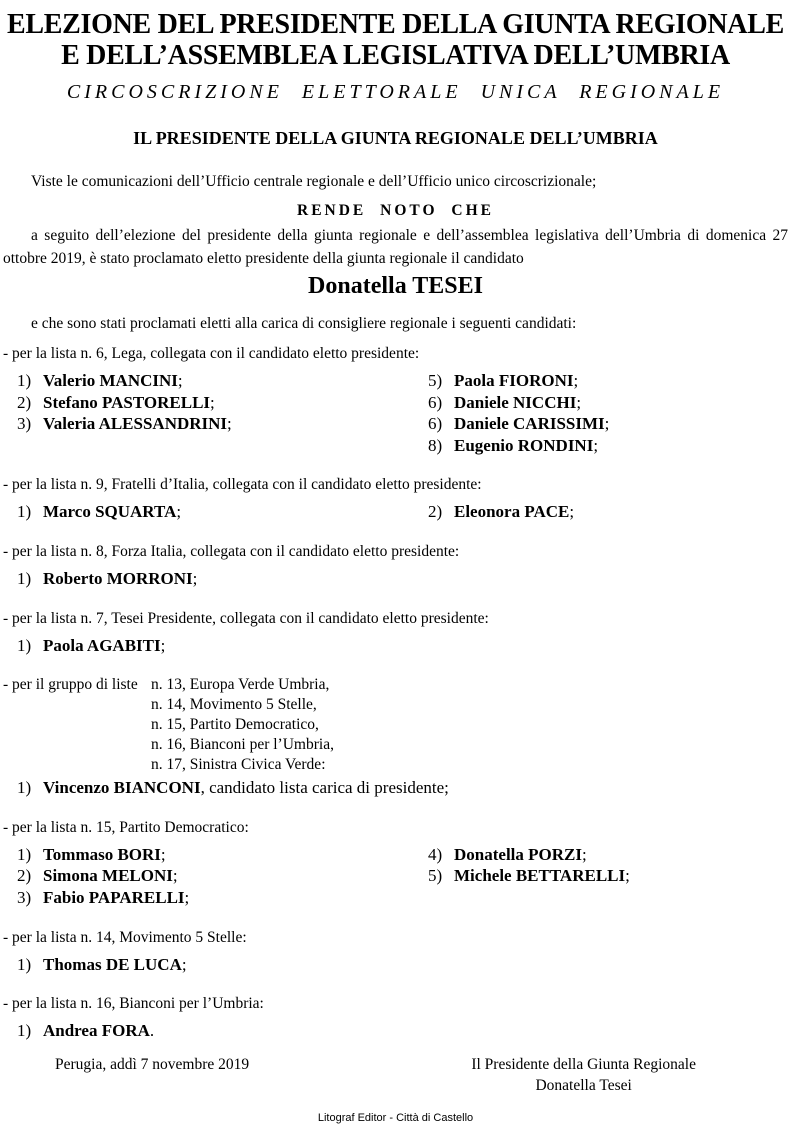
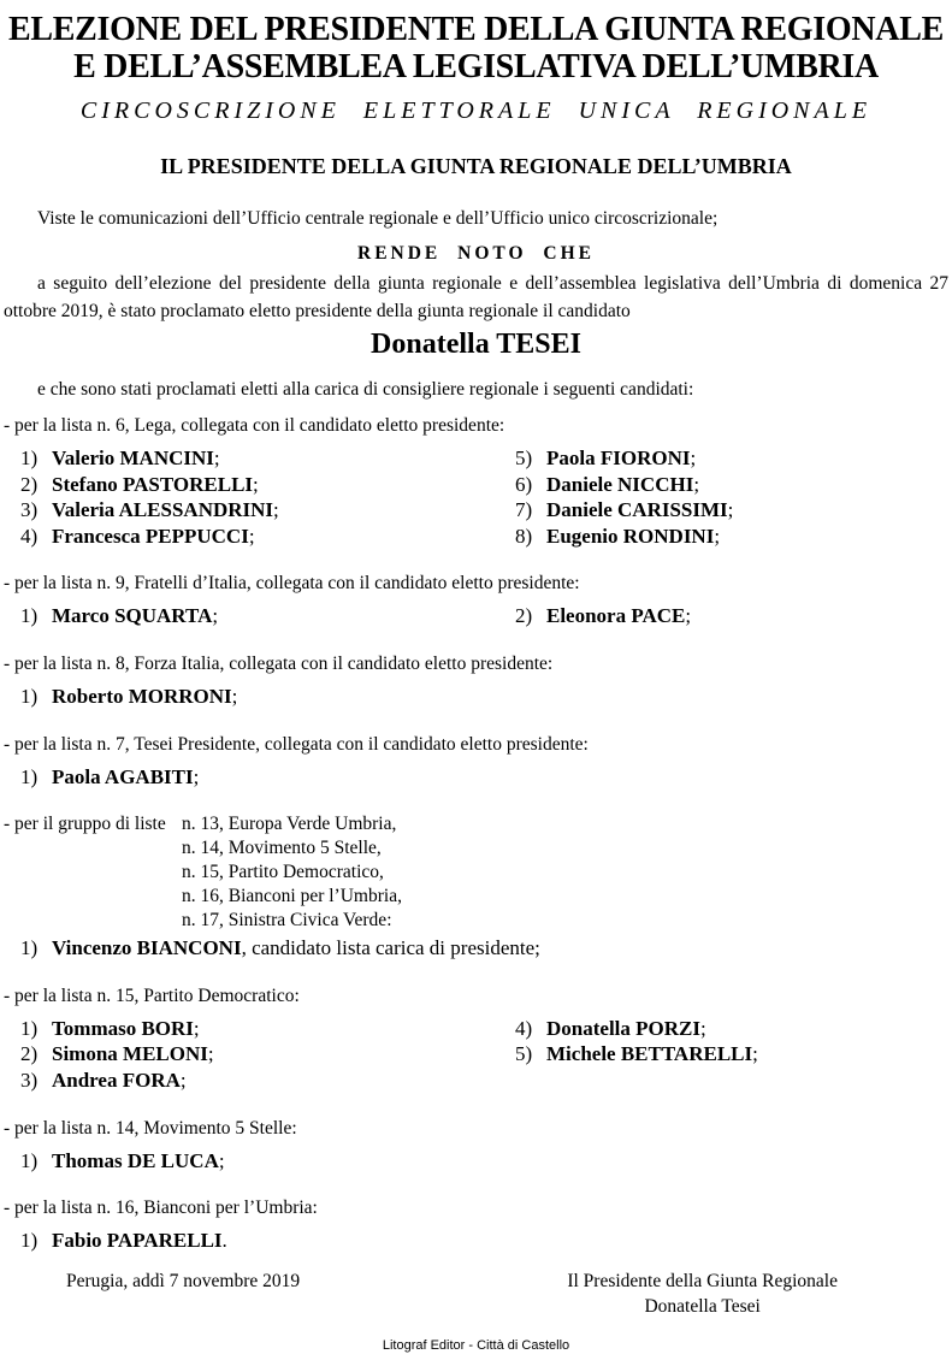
  ELEZIONE DEL PRESIDENTE DELLA GIUNTA REGIONALE
  E DELL’ASSEMBLEA LEGISLATIVA DELL’UMBRIA
  CIRCOSCRIZIONE ELETTORALE UNICA REGIONALE
  IL PRESIDENTE DELLA GIUNTA REGIONALE DELL’UMBRIA
  Viste le comunicazioni dell’Ufficio centrale regionale e dell’Ufficio unico circoscrizionale;
  RENDE NOTO CHE
  a seguito dell’elezione del presidente della giunta regionale e dell’assemblea legislativa dell’Umbria di domenica 27 ottobre 2019, è stato proclamato eletto presidente della giunta regionale il candidato
  Donatella TESEI
  e che sono stati proclamati eletti alla carica di consigliere regionale i seguenti candidati:
  - per la lista n. 6, Lega, collegata con il candidato eletto presidente:
  1) Valerio MANCINI;
  2) Stefano PASTORELLI;
  3) Valeria ALESSANDRINI;
+ 4) Francesca PEPPUCCI;
  5) Paola FIORONI;
  6) Daniele NICCHI;
- 6) Daniele CARISSIMI;
+ 7) Daniele CARISSIMI;
  8) Eugenio RONDINI;
  - per la lista n. 9, Fratelli d’Italia, collegata con il candidato eletto presidente:
  1) Marco SQUARTA;
  2) Eleonora PACE;
  - per la lista n. 8, Forza Italia, collegata con il candidato eletto presidente:
  1) Roberto MORRONI;
  - per la lista n. 7, Tesei Presidente, collegata con il candidato eletto presidente:
  1) Paola AGABITI;
  - per il gruppo di liste
  n. 13, Europa Verde Umbria,
  n. 14, Movimento 5 Stelle,
  n. 15, Partito Democratico,
  n. 16, Bianconi per l’Umbria,
  n. 17, Sinistra Civica Verde:
  1) Vincenzo BIANCONI, candidato lista carica di presidente;
  - per la lista n. 15, Partito Democratico:
  1) Tommaso BORI;
  2) Simona MELONI;
- 3) Fabio PAPARELLI;
+ 3) Andrea FORA;
  4) Donatella PORZI;
  5) Michele BETTARELLI;
  - per la lista n. 14, Movimento 5 Stelle:
  1) Thomas DE LUCA;
  - per la lista n. 16, Bianconi per l’Umbria:
- 1) Andrea FORA.
+ 1) Fabio PAPARELLI.
  Perugia, addì 7 novembre 2019
  Il Presidente della Giunta Regionale
  Donatella Tesei
  Litograf Editor - Città di Castello
